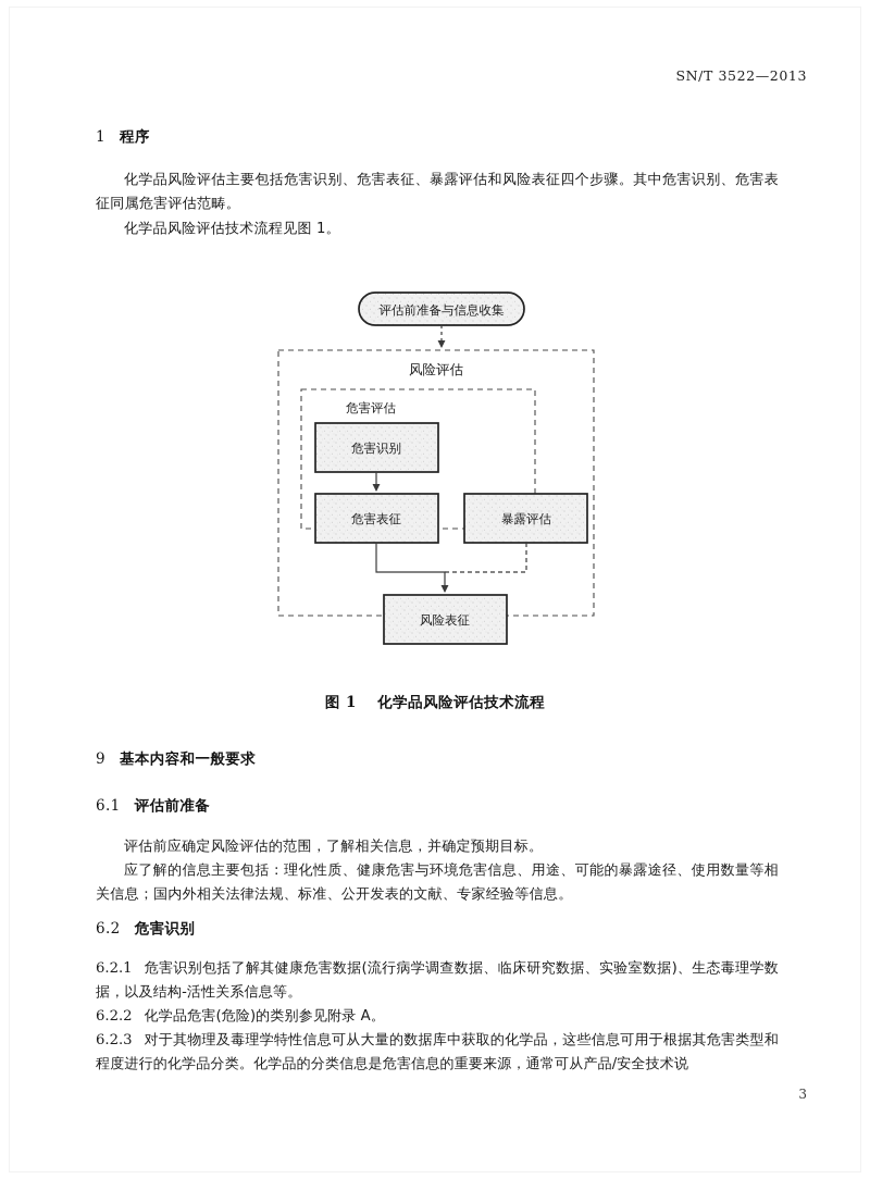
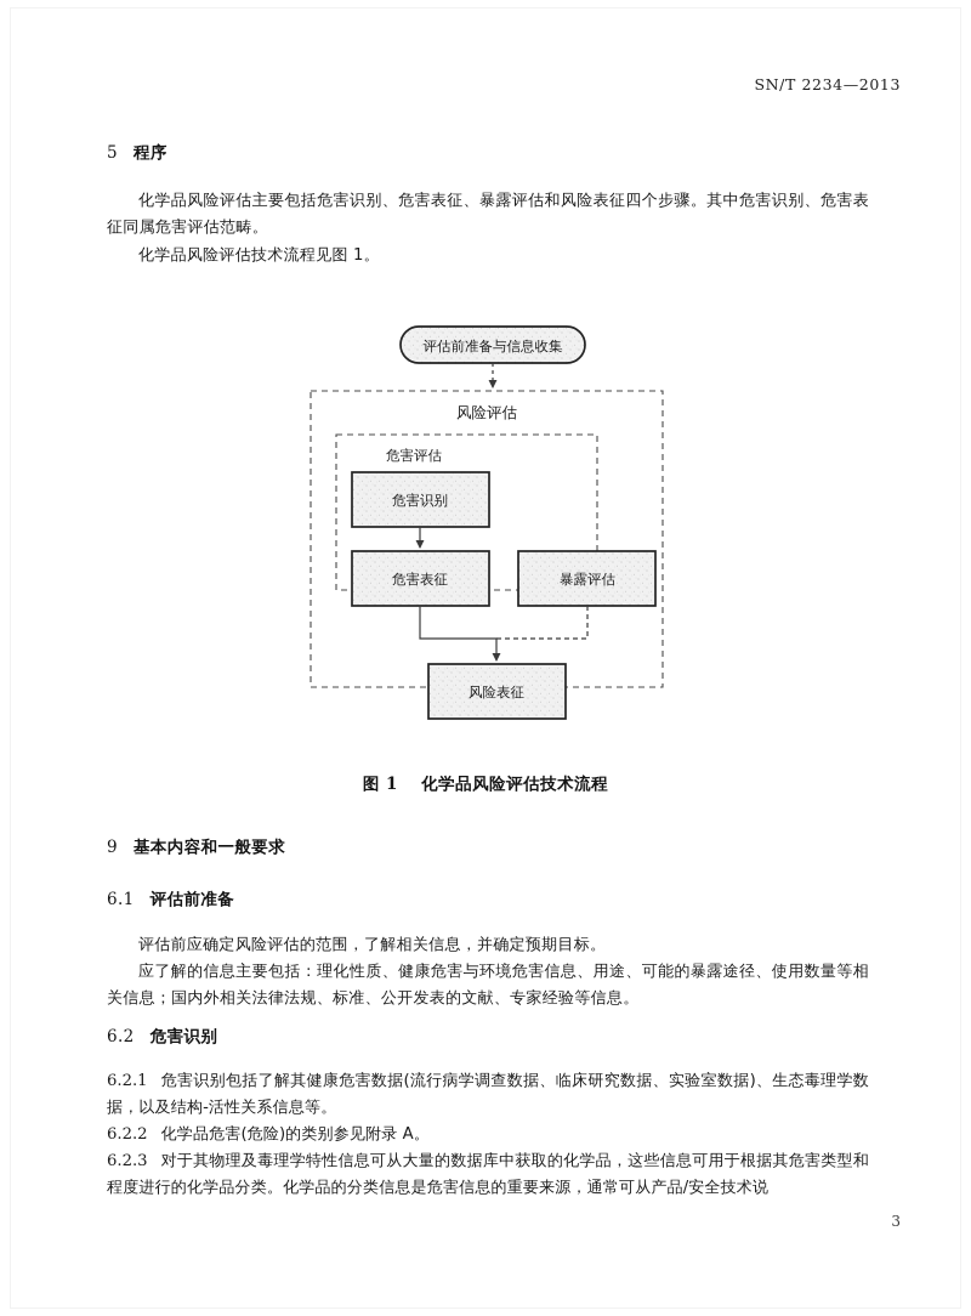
- SN/T 3522—2013
+ SN/T 2234—2013
- 1 程序
+ 5 程序
  化学品风险评估主要包括危害识别、危害表征、暴露评估和风险表征四个步骤。其中危害识别、危害表征同属危害评估范畴。
  化学品风险评估技术流程见图 1。
  评估前准备与信息收集
  风险评估
  危害评估
  危害识别
  危害表征
  暴露评估
  风险表征
  图 1 化学品风险评估技术流程
  9 基本内容和一般要求
  6.1 评估前准备
  评估前应确定风险评估的范围，了解相关信息，并确定预期目标。
  应了解的信息主要包括：理化性质、健康危害与环境危害信息、用途、可能的暴露途径、使用数量等相关信息；国内外相关法律法规、标准、公开发表的文献、专家经验等信息。
  6.2 危害识别
  6.2.1 危害识别包括了解其健康危害数据(流行病学调查数据、临床研究数据、实验室数据)、生态毒理学数据，以及结构-活性关系信息等。
  6.2.2 化学品危害(危险)的类别参见附录 A。
  6.2.3 对于其物理及毒理学特性信息可从大量的数据库中获取的化学品，这些信息可用于根据其危害类型和程度进行的化学品分类。化学品的分类信息是危害信息的重要来源，通常可从产品/安全技术说
  3
